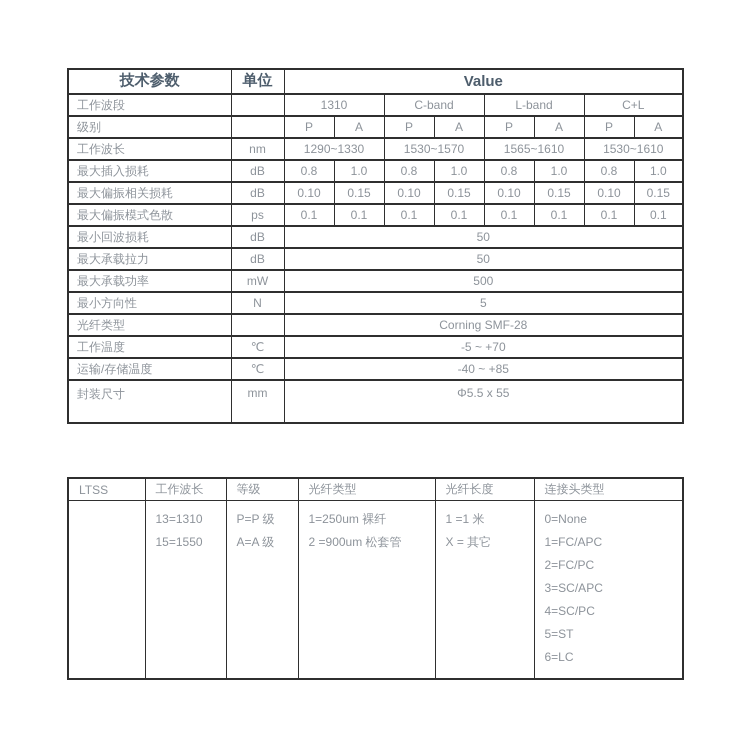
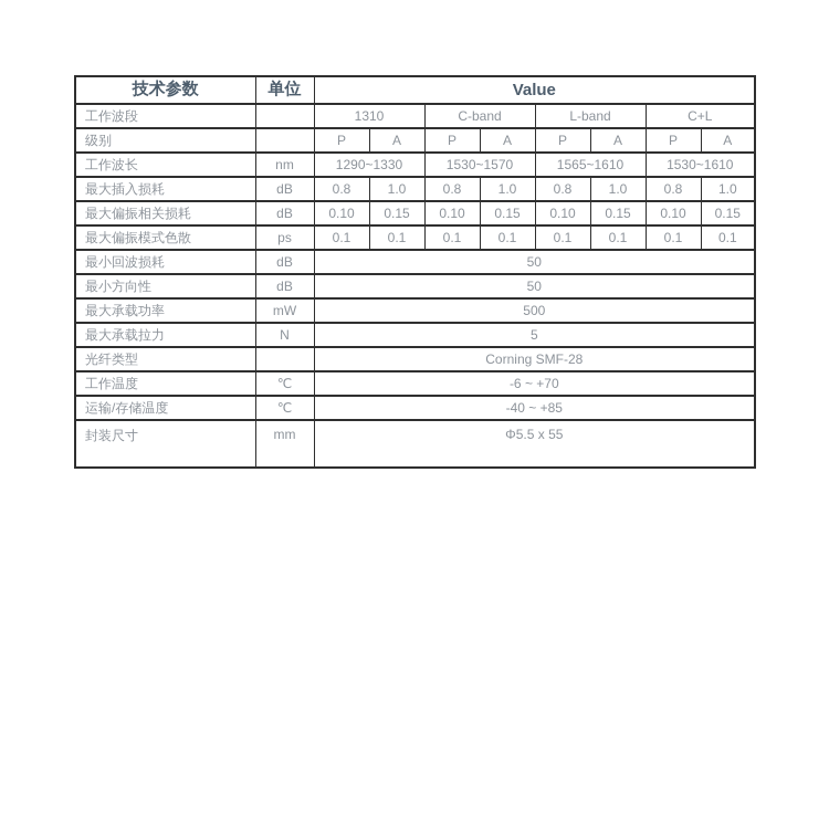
  技术参数	单位	Value
  工作波段		1310	C-band	L-band	C+L
  级别		P	A	P	A	P	A	P	A
  工作波长	nm	1290~1330	1530~1570	1565~1610	1530~1610
  最大插入损耗	dB	0.8	1.0	0.8	1.0	0.8	1.0	0.8	1.0
  最大偏振相关损耗	dB	0.10	0.15	0.10	0.15	0.10	0.15	0.10	0.15
  最大偏振模式色散	ps	0.1	0.1	0.1	0.1	0.1	0.1	0.1	0.1
  最小回波损耗	dB	50
- 最大承载拉力	dB	50
+ 最小方向性	dB	50
  最大承载功率	mW	500
- 最小方向性	N	5
+ 最大承载拉力	N	5
  光纤类型		Corning SMF-28
- 工作温度	℃	-5 ~ +70
+ 工作温度	℃	-6 ~ +70
  运输/存储温度	℃	-40 ~ +85
  封装尺寸	mm	Φ5.5 x 55
- LTSS	工作波长	等级	光纤类型	光纤长度	连接头类型
- 	13=131015=1550	P=P 级A=A 级	1=250um 裸纤2 =900um 松套管	1 =1 米X = 其它	0=None1=FC/APC2=FC/PC3=SC/APC4=SC/PC5=ST6=LC
